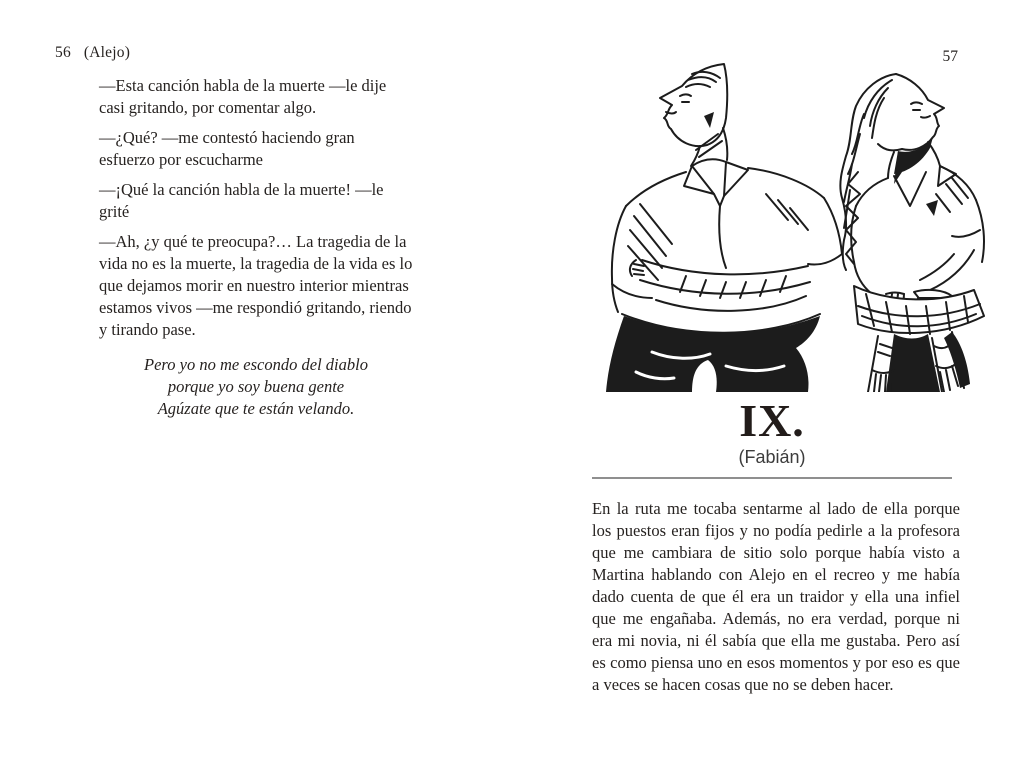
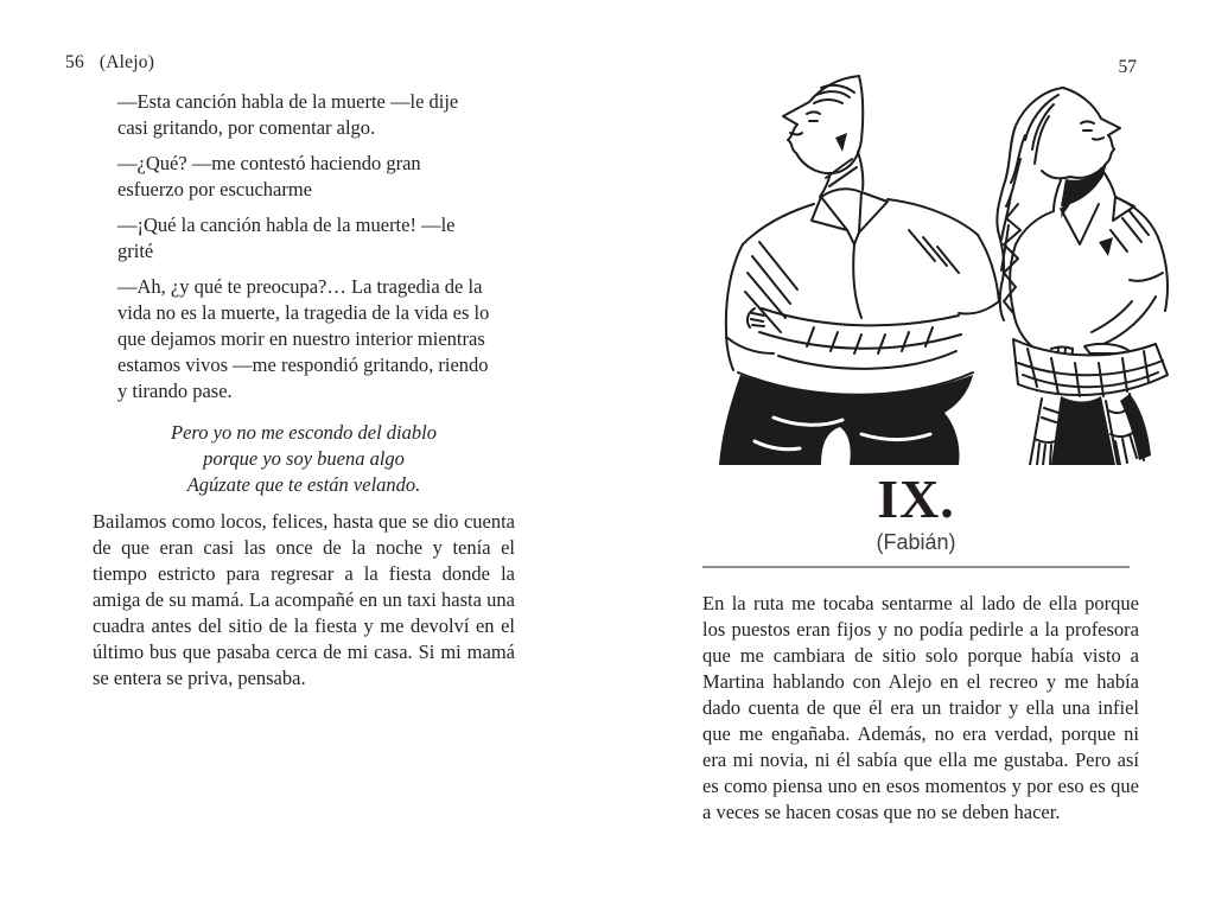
  56
  (Alejo)
  —Esta canción habla de la muerte —le dije casi gritando, por comentar algo.
  —¿Qué? —me contestó haciendo gran esfuerzo por escucharme
  —¡Qué la canción habla de la muerte! —le grité
  —Ah, ¿y qué te preocupa?… La tragedia de la vida no es la muerte, la tragedia de la vida es lo que dejamos morir en nuestro interior mientras estamos vivos —me respondió gritando, riendo y tirando pase.
  Pero yo no me escondo del diablo
- porque yo soy buena gente
+ porque yo soy buena algo
  Agúzate que te están velando.
+ Bailamos como locos, felices, hasta que se dio cuenta de que eran casi las once de la noche y tenía el tiempo estricto para regresar a la fiesta donde la amiga de su mamá. La acompañé en un taxi hasta una cuadra antes del sitio de la fiesta y me devolví en el último bus que pasaba cerca de mi casa. Si mi mamá se entera se priva, pensaba.
  57
  IX.
  (Fabián)
  En la ruta me tocaba sentarme al lado de ella porque los puestos eran fijos y no podía pedirle a la profesora que me cambiara de sitio solo porque había visto a Martina hablando con Alejo en el recreo y me había dado cuenta de que él era un traidor y ella una infiel que me engañaba. Además, no era verdad, porque ni era mi novia, ni él sabía que ella me gustaba. Pero así es como piensa uno en esos momentos y por eso es que a veces se hacen cosas que no se deben hacer.
